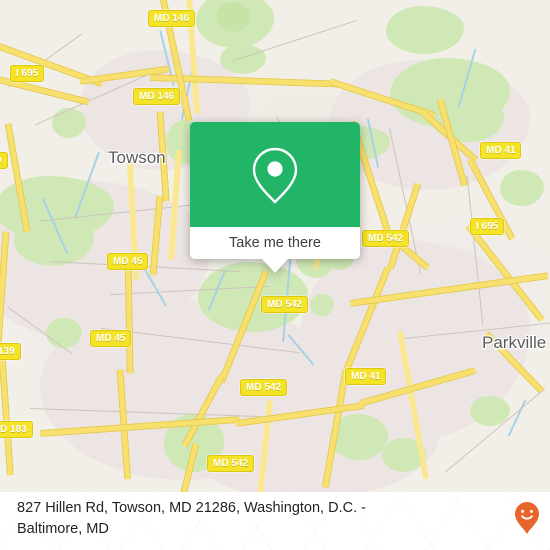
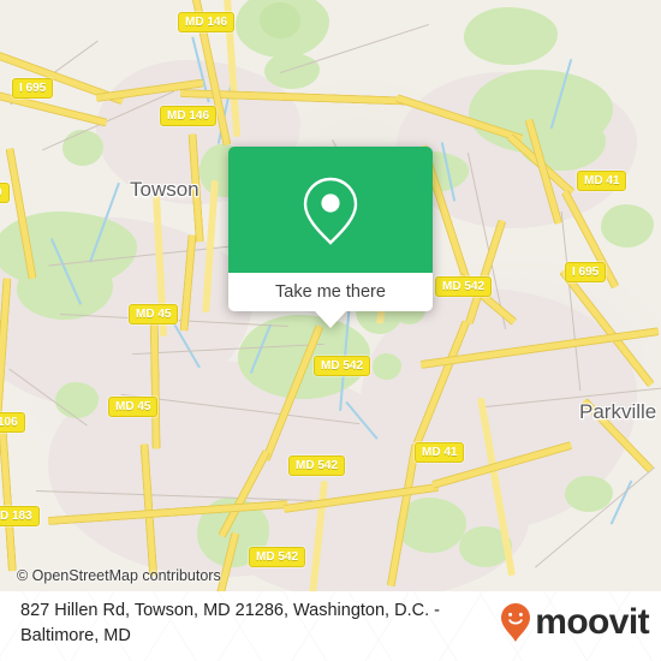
  Towson
  Parkville
  MD 146
  I 695
  MD 146
  MD 41
  I 695
  MD 542
  MD 45
  MD 542
- 139
+ 106
  MD 45
  MD 41
  MD 542
  D 183
  MD 542
  Take me there
+ © OpenStreetMap contributors
  827 Hillen Rd, Towson, MD 21286, Washington, D.C. - Baltimore, MD
+ moovit
